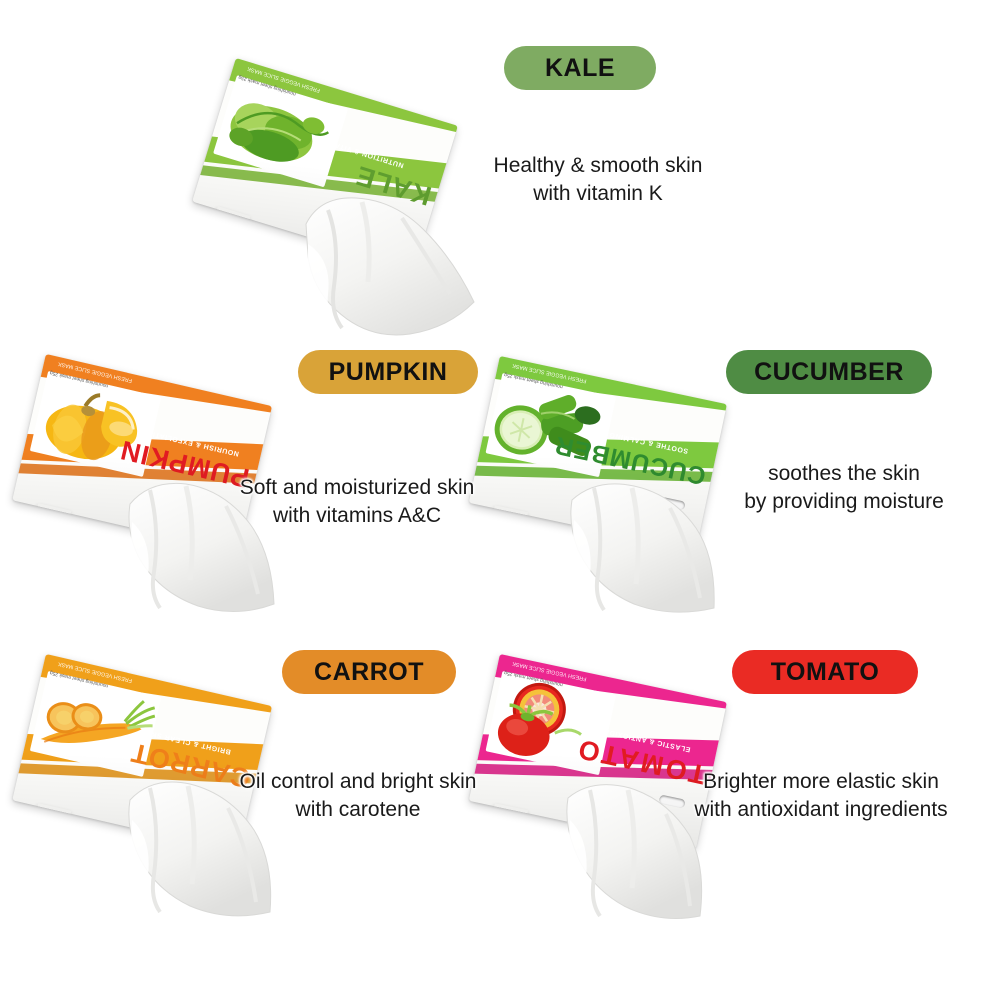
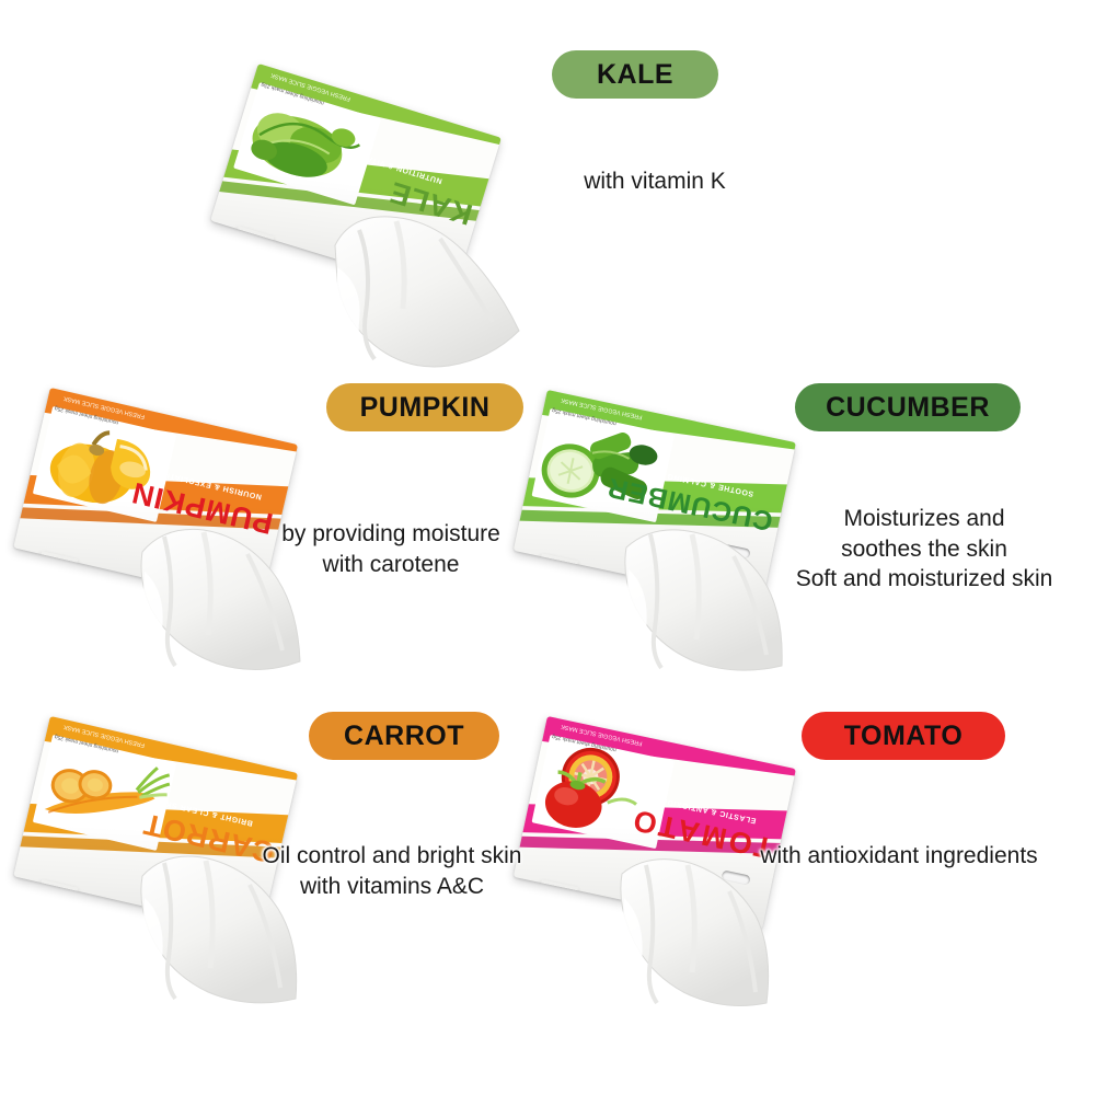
  KALE
- Healthy & smooth skin
  with vitamin K
  PUMPKIN
- Soft and moisturized skin
+ by providing moisture
- with vitamins A&C
+ with carotene
  CUCUMBER
+ Moisturizes and
  soothes the skin
- by providing moisture
+ Soft and moisturized skin
  CARROT
  Oil control and bright skin
- with carotene
+ with vitamins A&C
  TOMATO
- Brighter more elastic skin
  with antioxidant ingredients
